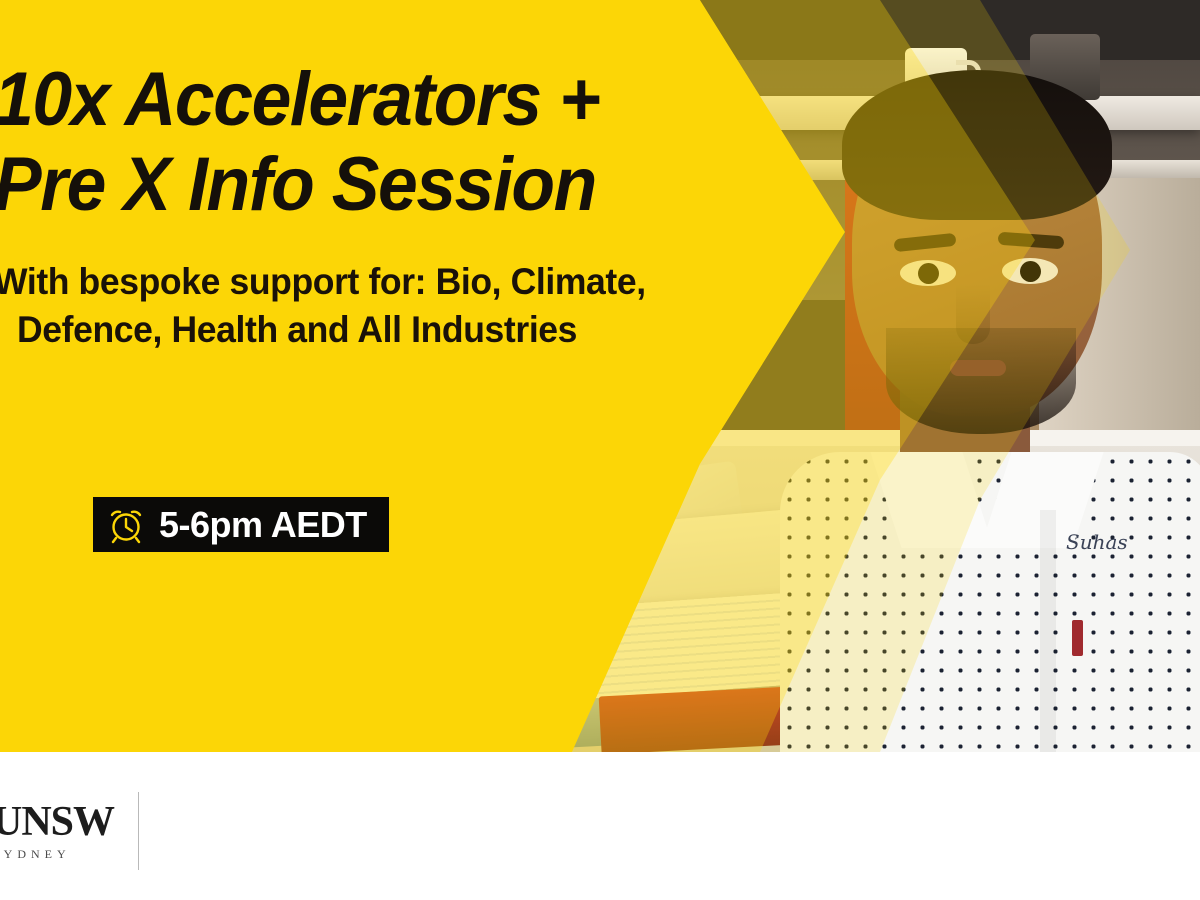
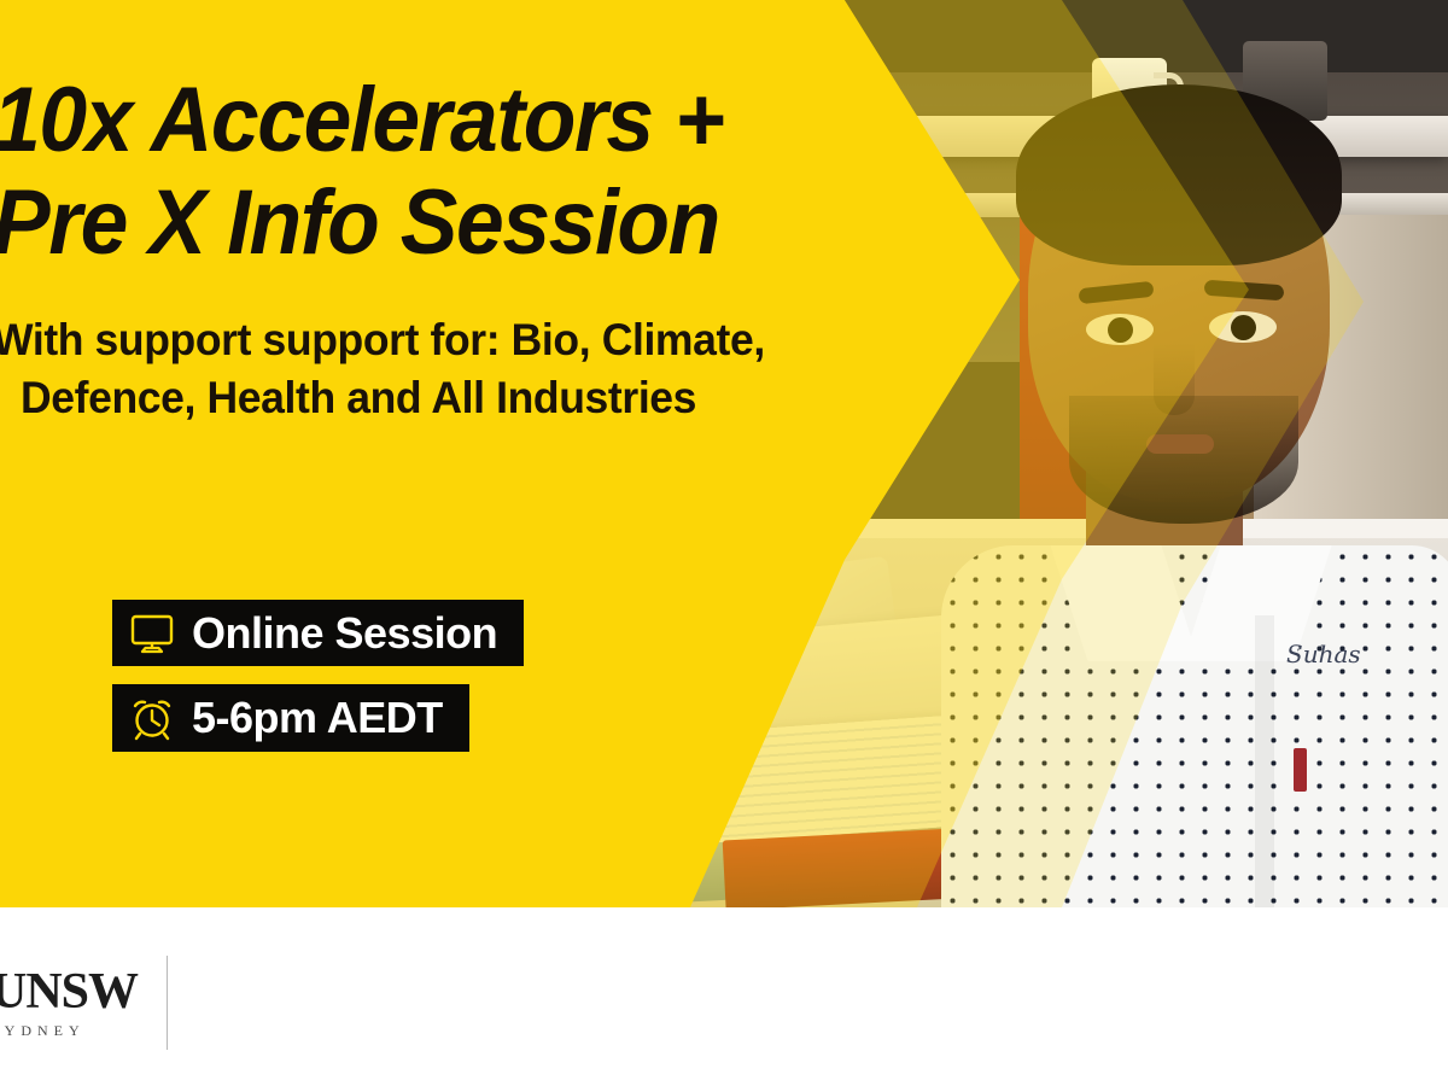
  Suhas
  10x Accelerators +
  Pre X Info Session
- With bespoke support for: Bio, Climate,
+ With support support for: Bio, Climate,
  Defence, Health and All Industries
+ Online Session
  5-6pm AEDT
  UNSW
  YDNEY
